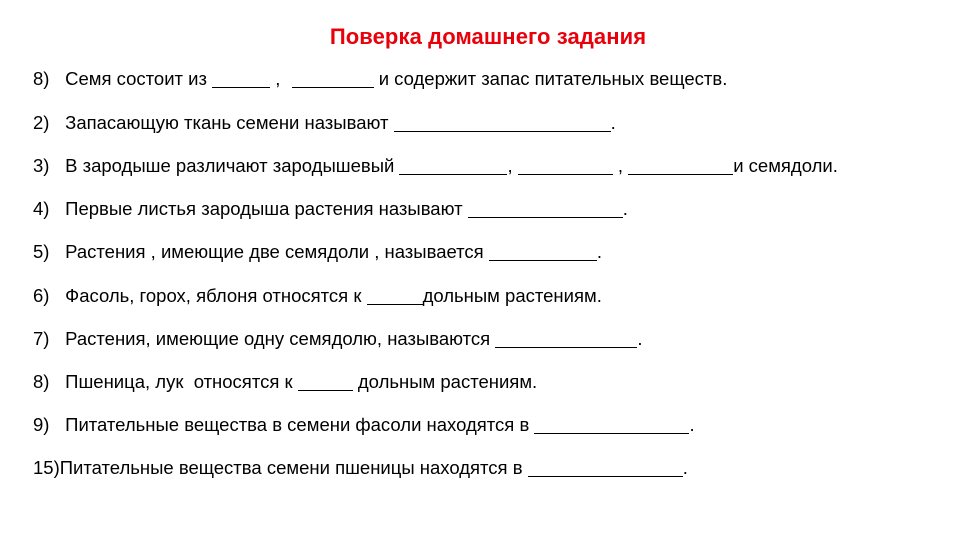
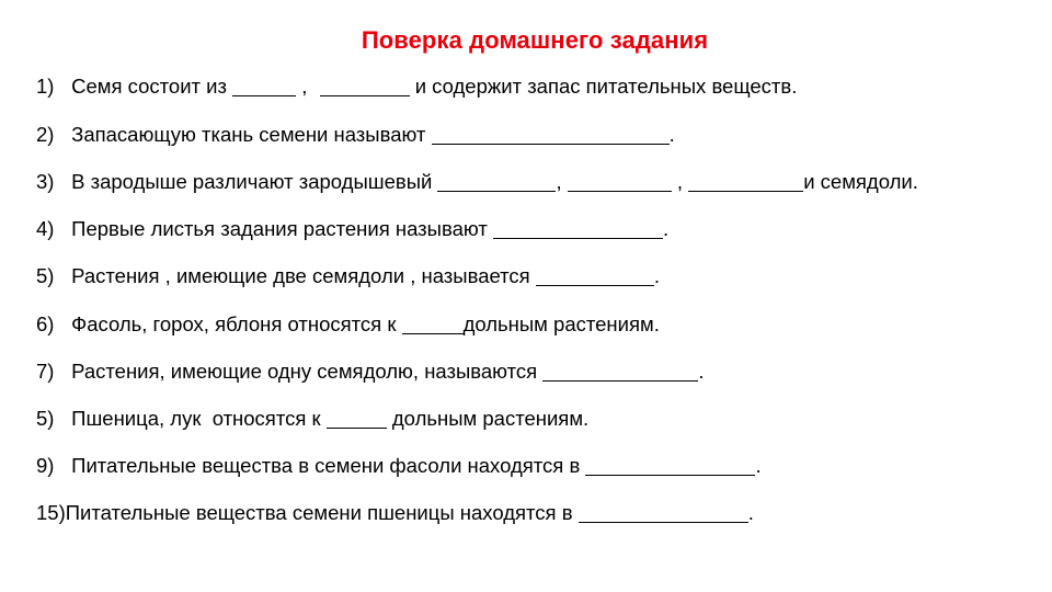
  Поверка домашнего задания
- 8) Семя состоит из , и содержит запас питательных веществ.
+ 1) Семя состоит из , и содержит запас питательных веществ.
  2) Запасающую ткань семени называют .
  3) В зародыше различают зародышевый , , и семядоли.
- 4) Первые листья зародыша растения называют .
+ 4) Первые листья задания растения называют .
  5) Растения , имеющие две семядоли , называется .
  6) Фасоль, горох, яблоня относятся к дольным растениям.
  7) Растения, имеющие одну семядолю, называются .
- 8) Пшеница, лук относятся к дольным растениям.
+ 5) Пшеница, лук относятся к дольным растениям.
  9) Питательные вещества в семени фасоли находятся в .
  15)Питательные вещества семени пшеницы находятся в .
